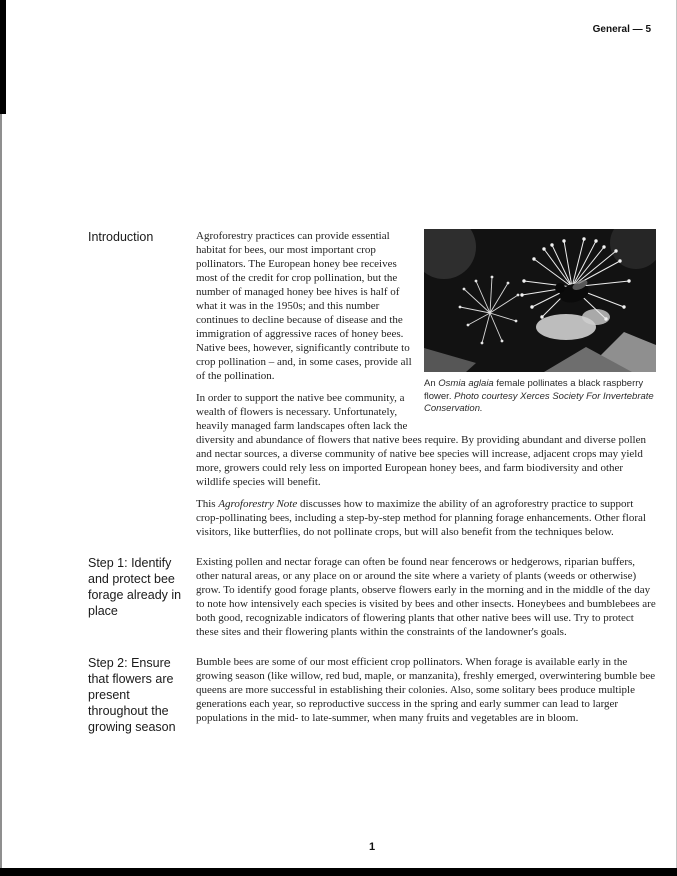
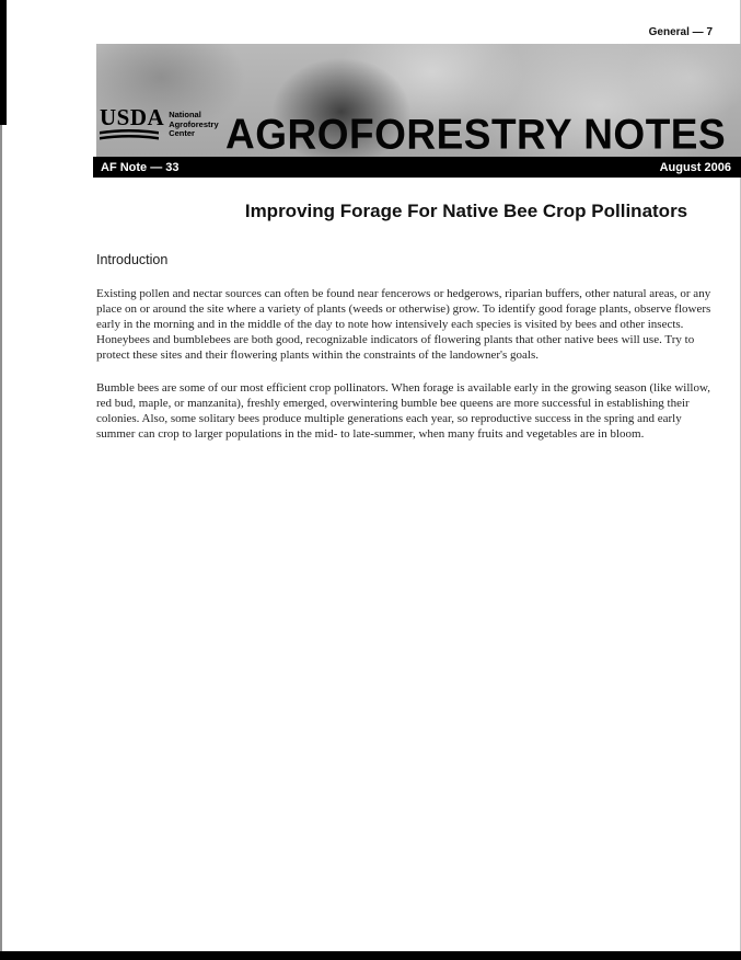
- General — 5
+ General — 7
+ USDA
+ National
+ Agroforestry
+ Center
+ AGROFORESTRY NOTES
+ AF Note — 33
+ August 2006
+ Improving Forage For Native Bee Crop Pollinators
  Introduction
- An Osmia aglaia female pollinates a black raspberry flower. Photo courtesy Xerces Society For Invertebrate Conservation.
- Agroforestry practices can provide essential habitat for bees, our most important crop pollinators. The European honey bee receives most of the credit for crop pollination, but the number of managed honey bee hives is half of what it was in the 1950s; and this number continues to decline because of disease and the immigration of aggressive races of honey bees. Native bees, however, significantly contribute to crop pollination – and, in some cases, provide all of the pollination.
- In order to support the native bee community, a wealth of flowers is necessary. Unfortunately, heavily managed farm landscapes often lack the diversity and abundance of flowers that native bees require. By providing abundant and diverse pollen and nectar sources, a diverse community of native bee species will increase, adjacent crops may yield more, growers could rely less on imported European honey bees, and farm biodiversity and other wildlife species will benefit.
- This Agroforestry Note discusses how to maximize the ability of an agroforestry practice to support crop-pollinating bees, including a step-by-step method for planning forage enhancements. Other floral visitors, like butterflies, do not pollinate crops, but will also benefit from the techniques below.
- Step 1: Identify and protect bee forage already in place
- Existing pollen and nectar forage can often be found near fencerows or hedgerows, riparian buffers, other natural areas, or any place on or around the site where a variety of plants (weeds or otherwise) grow. To identify good forage plants, observe flowers early in the morning and in the middle of the day to note how intensively each species is visited by bees and other insects. Honeybees and bumblebees are both good, recognizable indicators of flowering plants that other native bees will use. Try to protect these sites and their flowering plants within the constraints of the landowner's goals.
+ Existing pollen and nectar sources can often be found near fencerows or hedgerows, riparian buffers, other natural areas, or any place on or around the site where a variety of plants (weeds or otherwise) grow. To identify good forage plants, observe flowers early in the morning and in the middle of the day to note how intensively each species is visited by bees and other insects. Honeybees and bumblebees are both good, recognizable indicators of flowering plants that other native bees will use. Try to protect these sites and their flowering plants within the constraints of the landowner's goals.
- Step 2: Ensure that flowers are present throughout the growing season
- Bumble bees are some of our most efficient crop pollinators. When forage is available early in the growing season (like willow, red bud, maple, or manzanita), freshly emerged, overwintering bumble bee queens are more successful in establishing their colonies. Also, some solitary bees produce multiple generations each year, so reproductive success in the spring and early summer can lead to larger populations in the mid- to late-summer, when many fruits and vegetables are in bloom.
+ Bumble bees are some of our most efficient crop pollinators. When forage is available early in the growing season (like willow, red bud, maple, or manzanita), freshly emerged, overwintering bumble bee queens are more successful in establishing their colonies. Also, some solitary bees produce multiple generations each year, so reproductive success in the spring and early summer can crop to larger populations in the mid- to late-summer, when many fruits and vegetables are in bloom.
- 1
